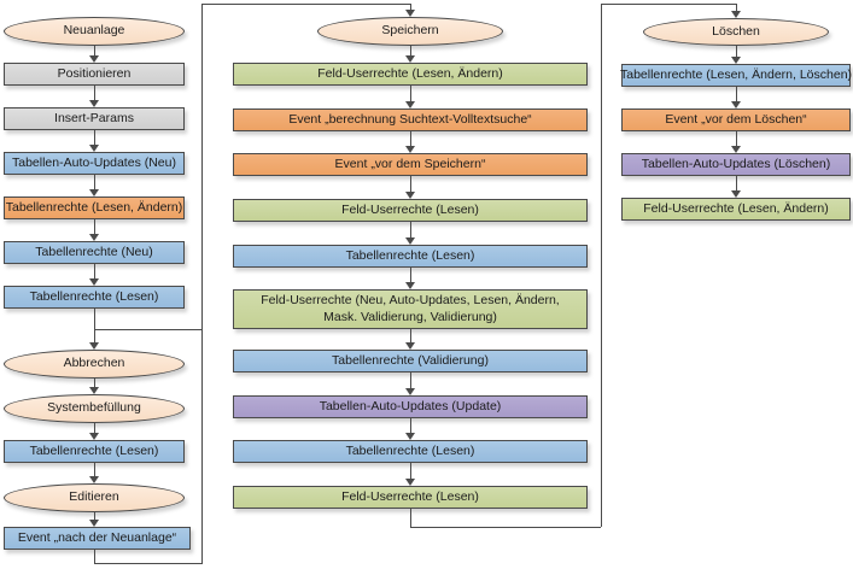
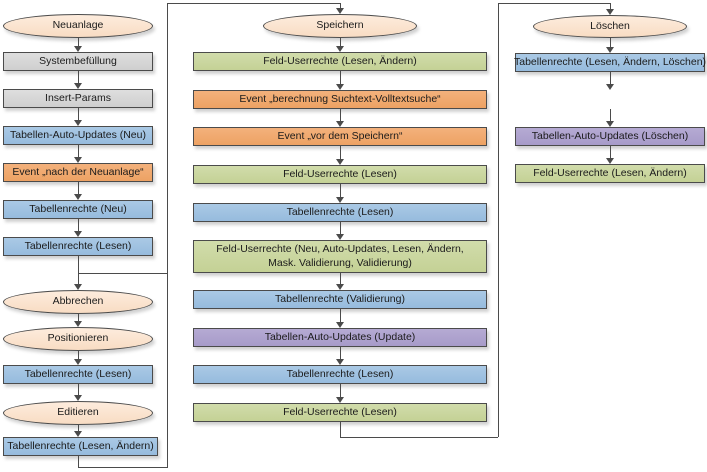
  Neuanlage
- Positionieren
+ Systembefüllung
  Insert-Params
  Tabellen-Auto-Updates (Neu)
- Tabellenrechte (Lesen, Ändern)
+ Event „nach der Neuanlage“
  Tabellenrechte (Neu)
  Tabellenrechte (Lesen)
  Abbrechen
- Systembefüllung
+ Positionieren
  Tabellenrechte (Lesen)
  Editieren
- Event „nach der Neuanlage“
+ Tabellenrechte (Lesen, Ändern)
  Speichern
  Feld-Userrechte (Lesen, Ändern)
  Event „berechnung Suchtext-Volltextsuche“
  Event „vor dem Speichern“
  Feld-Userrechte (Lesen)
  Tabellenrechte (Lesen)
  Feld-Userrechte (Neu, Auto-Updates, Lesen, Ändern, Mask. Validierung, Validierung)
  Tabellenrechte (Validierung)
  Tabellen-Auto-Updates (Update)
  Tabellenrechte (Lesen)
  Feld-Userrechte (Lesen)
  Löschen
  Tabellenrechte (Lesen, Ändern, Löschen)
- Event „vor dem Löschen“
  Tabellen-Auto-Updates (Löschen)
  Feld-Userrechte (Lesen, Ändern)
